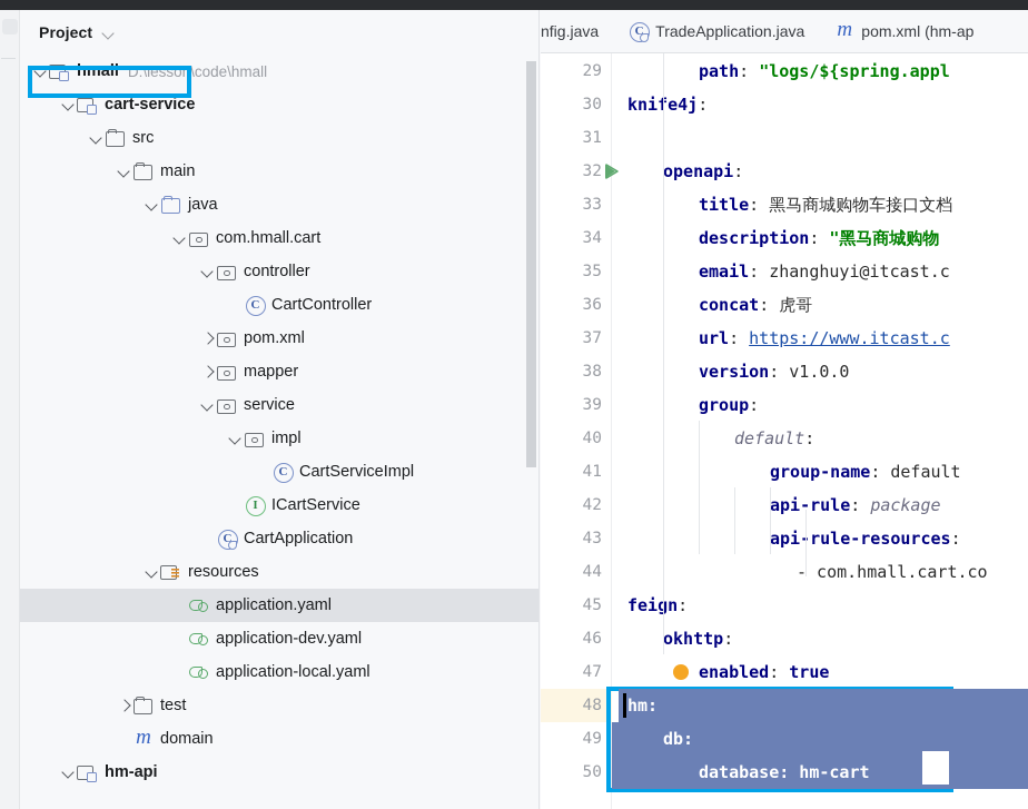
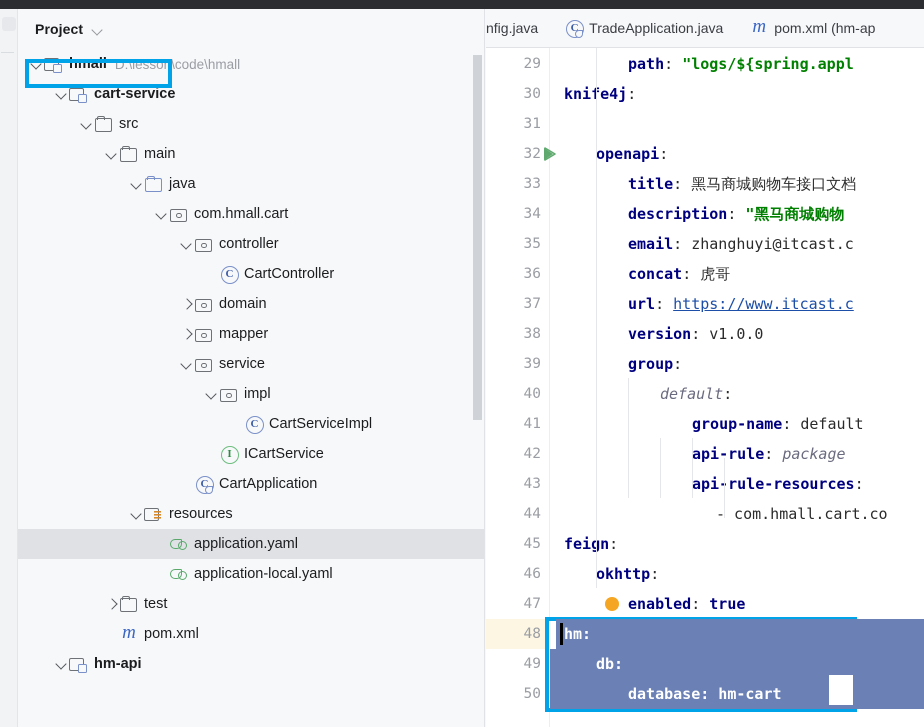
  Project
  hmall
  D:\lesson\code\hmall
  cart-service
  src
  main
  java
  com.hmall.cart
  controller
  CartController
- pom.xml
+ domain
  mapper
  service
  impl
  CartServiceImpl
  ICartService
  CartApplication
  resources
  application.yaml
- application-dev.yaml
  application-local.yaml
  test
- domain
+ pom.xml
  hm-api
  nfig.java
  TradeApplication.java
  pom.xml (hm-ap
  29
  path: "logs/${spring.appl
  30
  knie4j:
  31
  32
  openapi:
  33
  title: 黑马商城购物车接口文档
  34
  description: "黑马商城购物
  35
  email: zhanghuyi@itcast.c
  36
  concat: 虎哥
  37
  url: https://www.itcast.c
  38
  version: v1.0.0
  39
  group:
  40
  default:
  41
  group-name: default
  42
  api-rule: package
  43
  apirule-resources:
  44
  - com.hmall.cart.co
  45
  fein:
  46
  okhttp:
  47
  enabled: true
  48
  49
  50
  hm:
  db:
  database: hm-cart
